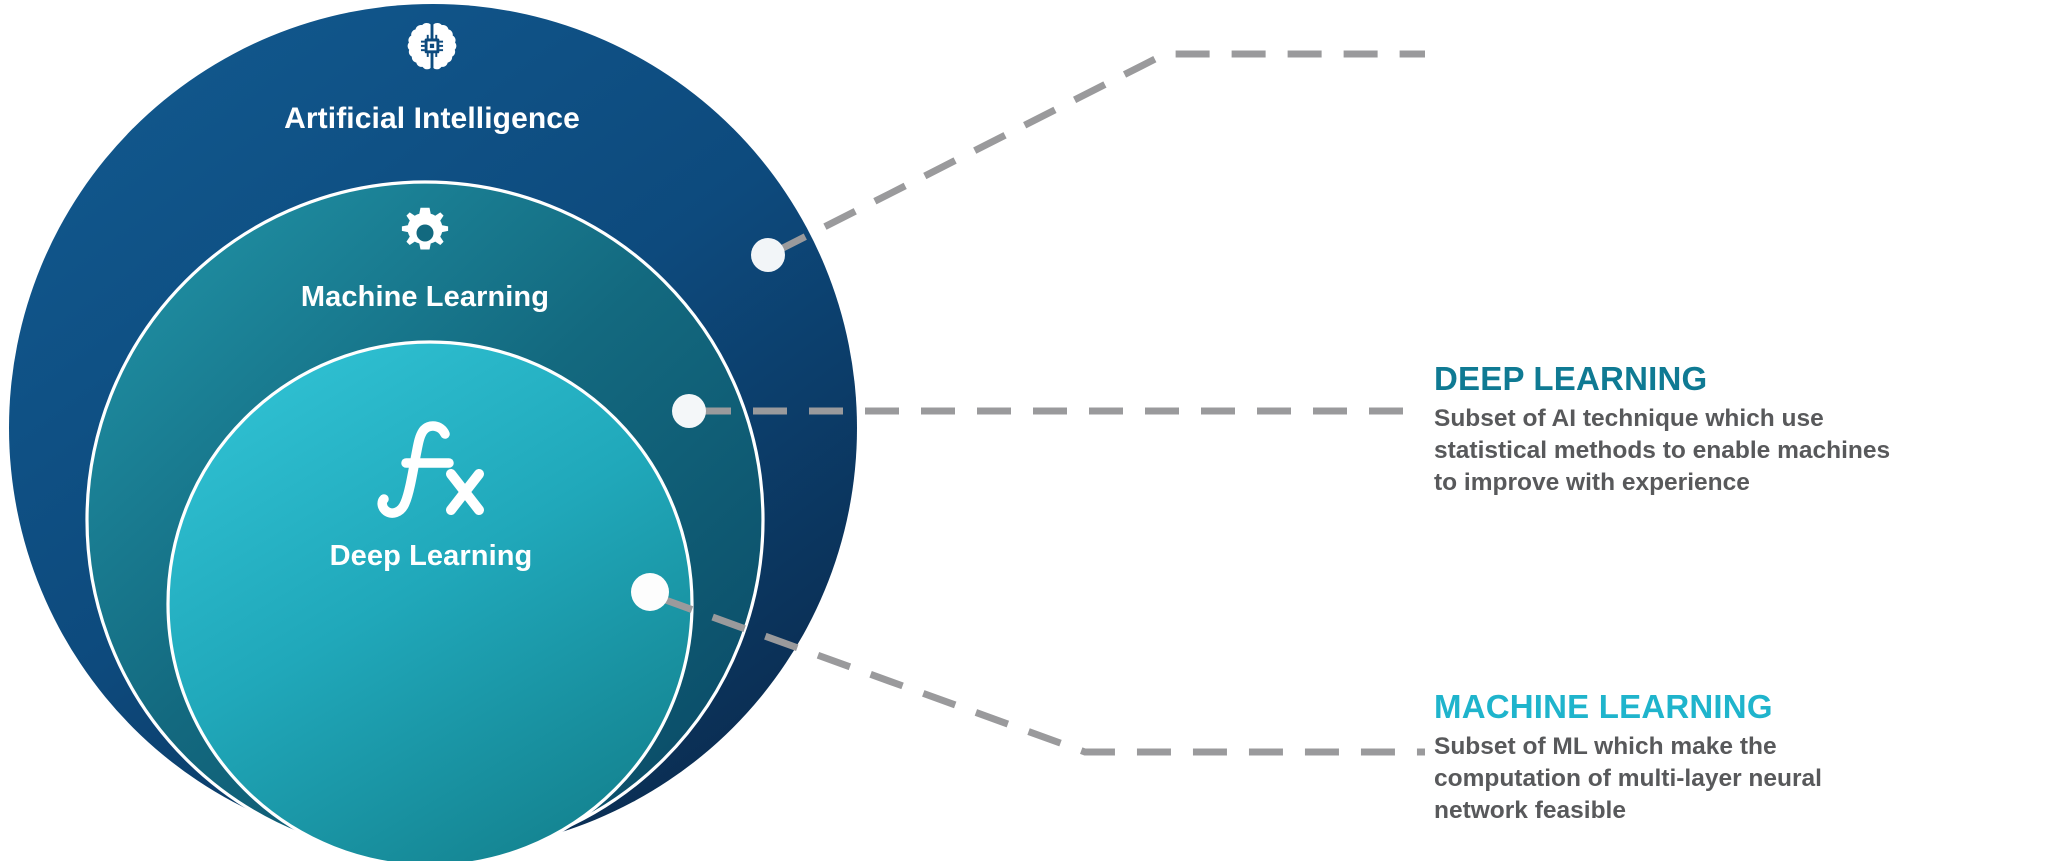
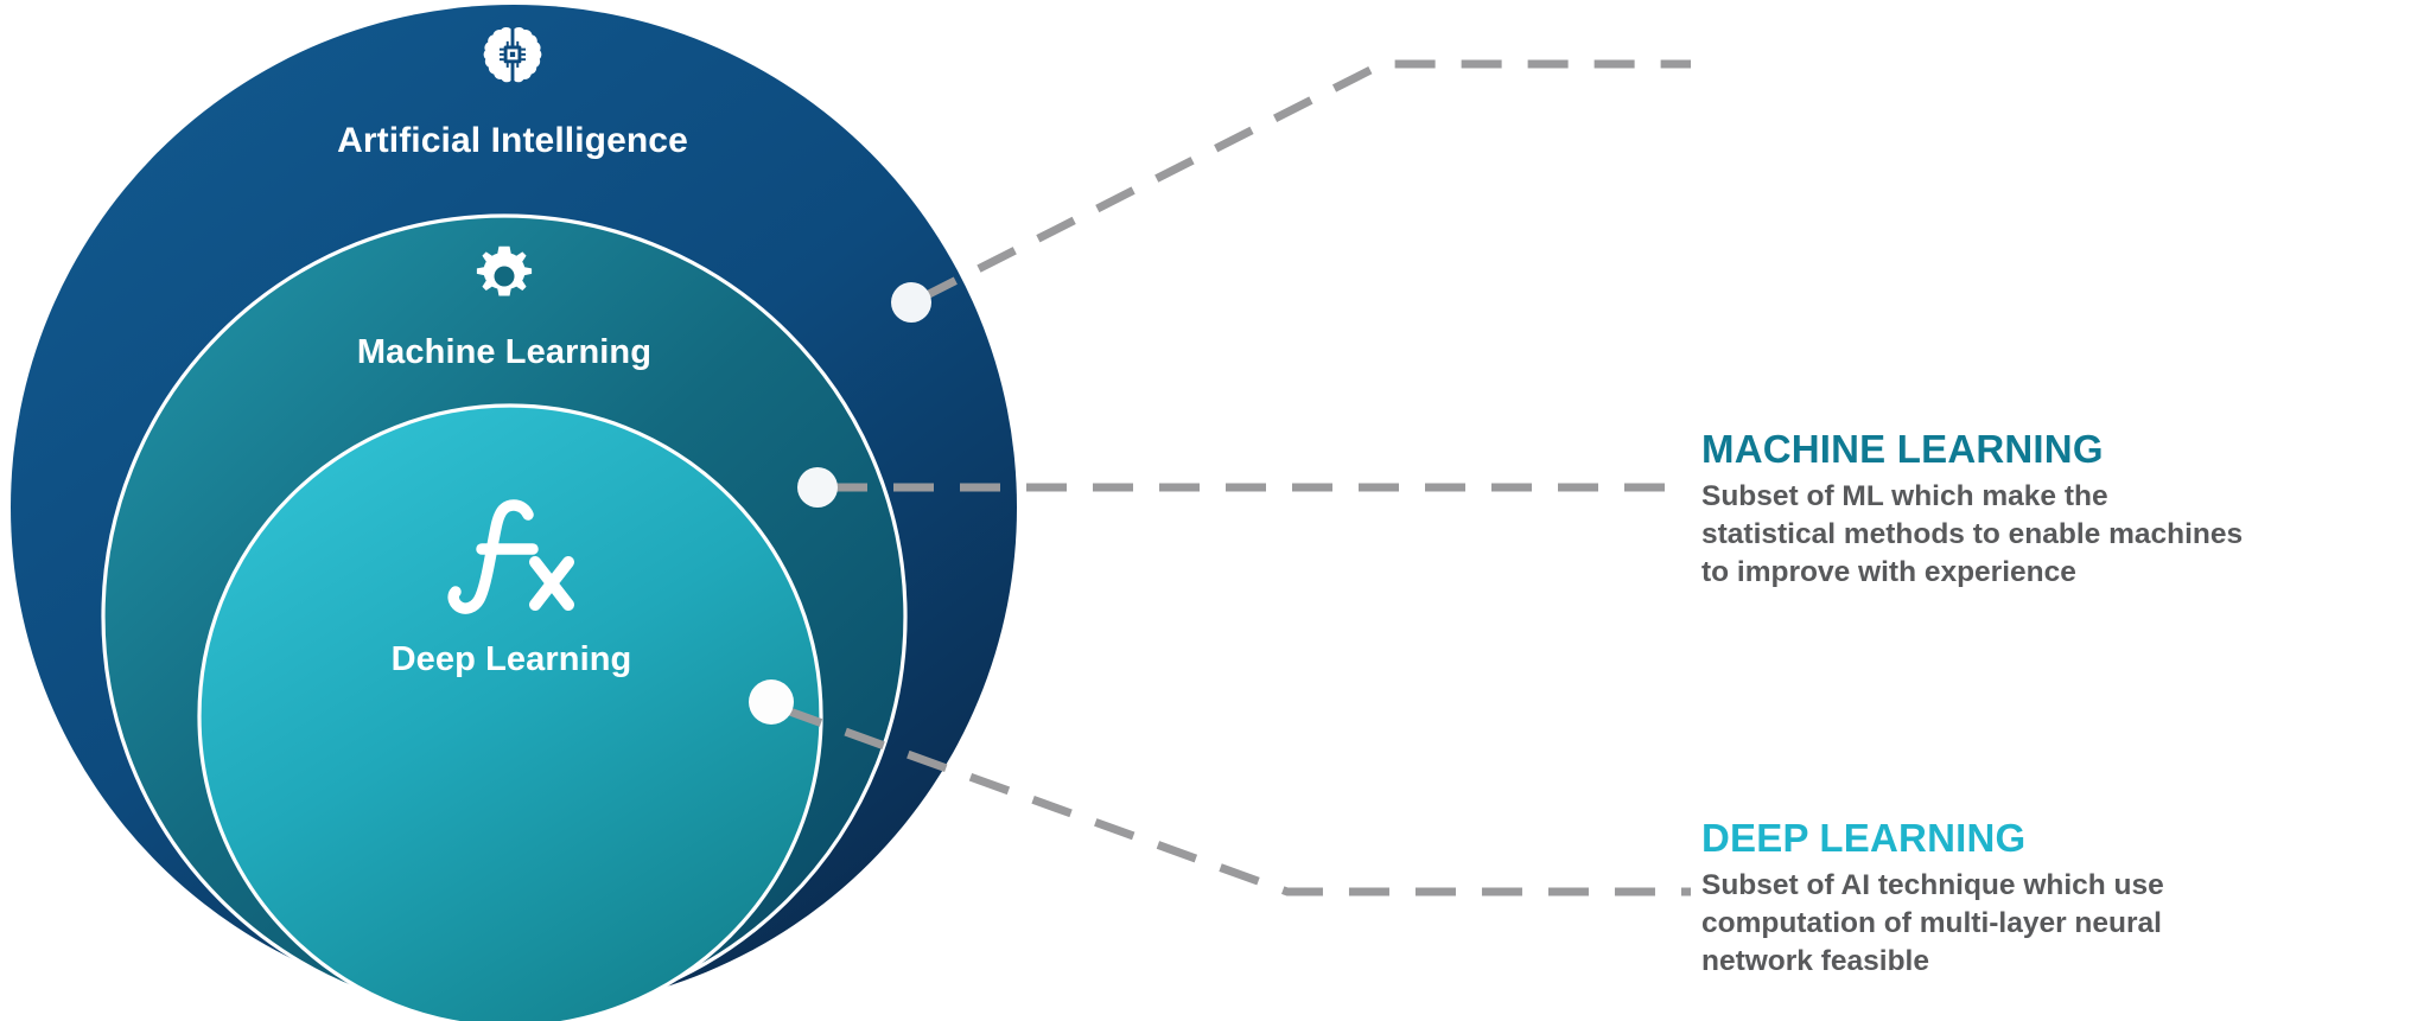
  Artificial Intelligence
  Machine Learning
  Deep Learning
- DEEP LEARNING
+ MACHINE LEARNING
- Subset of AI technique which use
+ Subset of ML which make the
  statistical methods to enable machines
  to improve with experience
- MACHINE LEARNING
+ DEEP LEARNING
- Subset of ML which make the
+ Subset of AI technique which use
  computation of multi-layer neural
  network feasible
